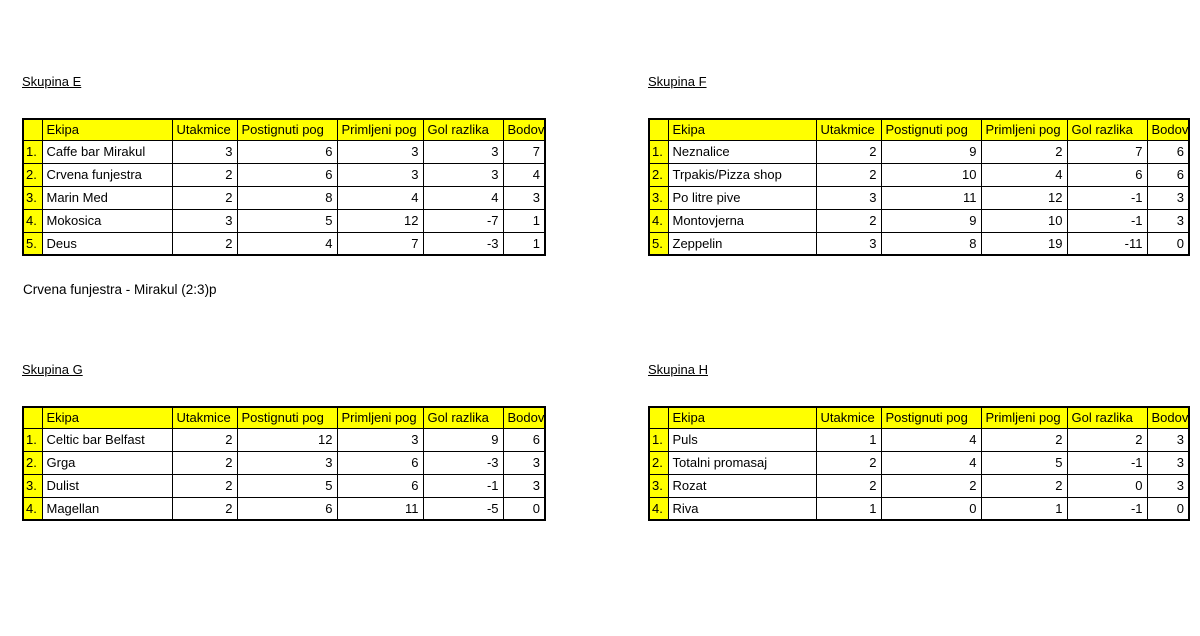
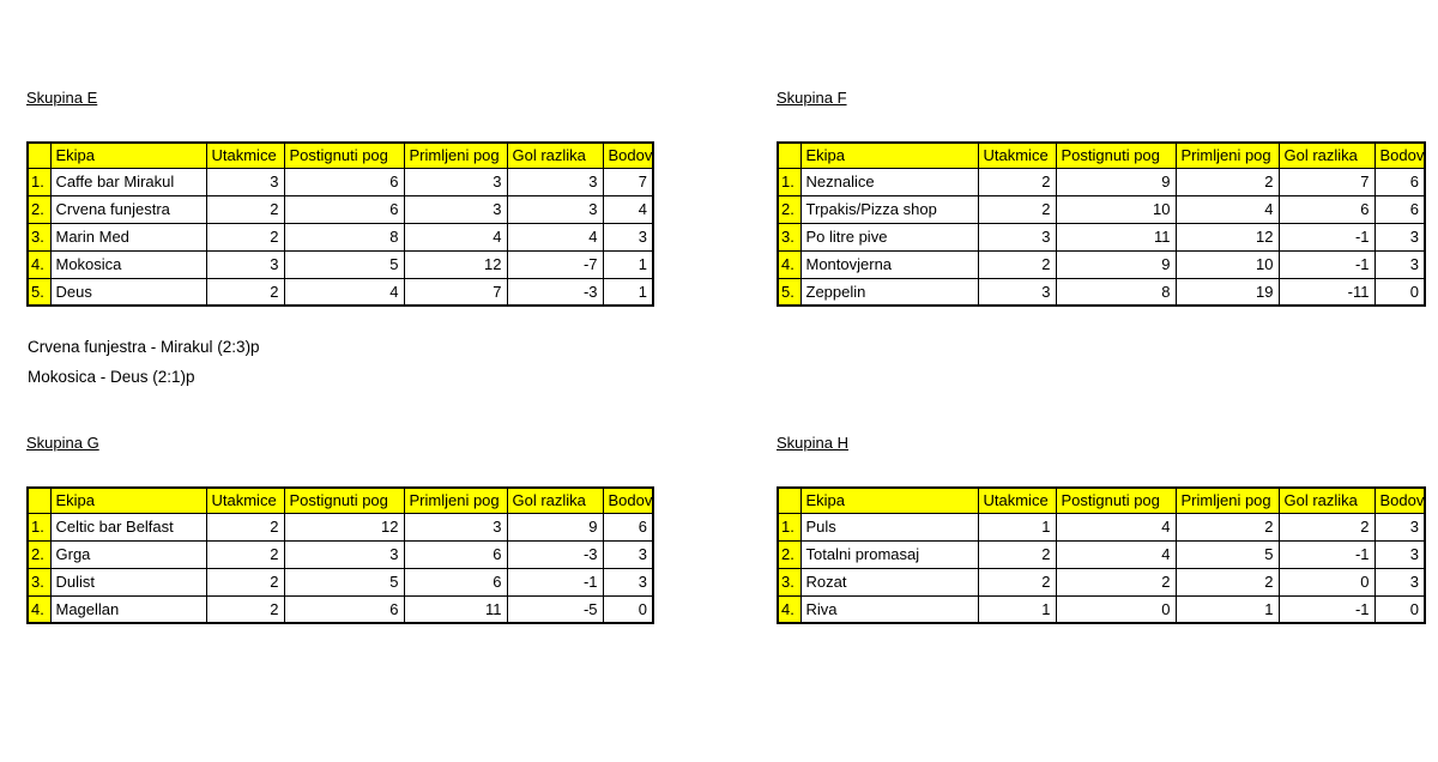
  Skupina E
  	Ekipa	Utakmice	Postignuti pog	Primljeni pog	Gol razlika	Bodov
  1.	Caffe bar Mirakul	3	6	3	3	7
  2.	Crvena funjestra	2	6	3	3	4
  3.	Marin Med	2	8	4	4	3
  4.	Mokosica	3	5	12	-7	1
  5.	Deus	2	4	7	-3	1
  Skupina F
  	Ekipa	Utakmice	Postignuti pog	Primljeni pog	Gol razlika	Bodov
  1.	Neznalice	2	9	2	7	6
  2.	Trpakis/Pizza shop	2	10	4	6	6
  3.	Po litre pive	3	11	12	-1	3
  4.	Montovjerna	2	9	10	-1	3
  5.	Zeppelin	3	8	19	-11	0
  Crvena funjestra - Mirakul (2:3)p
+ Mokosica - Deus (2:1)p
  Skupina G
  	Ekipa	Utakmice	Postignuti pog	Primljeni pog	Gol razlika	Bodov
  1.	Celtic bar Belfast	2	12	3	9	6
  2.	Grga	2	3	6	-3	3
  3.	Dulist	2	5	6	-1	3
  4.	Magellan	2	6	11	-5	0
  Skupina H
  	Ekipa	Utakmice	Postignuti pog	Primljeni pog	Gol razlika	Bodov
  1.	Puls	1	4	2	2	3
  2.	Totalni promasaj	2	4	5	-1	3
  3.	Rozat	2	2	2	0	3
  4.	Riva	1	0	1	-1	0
